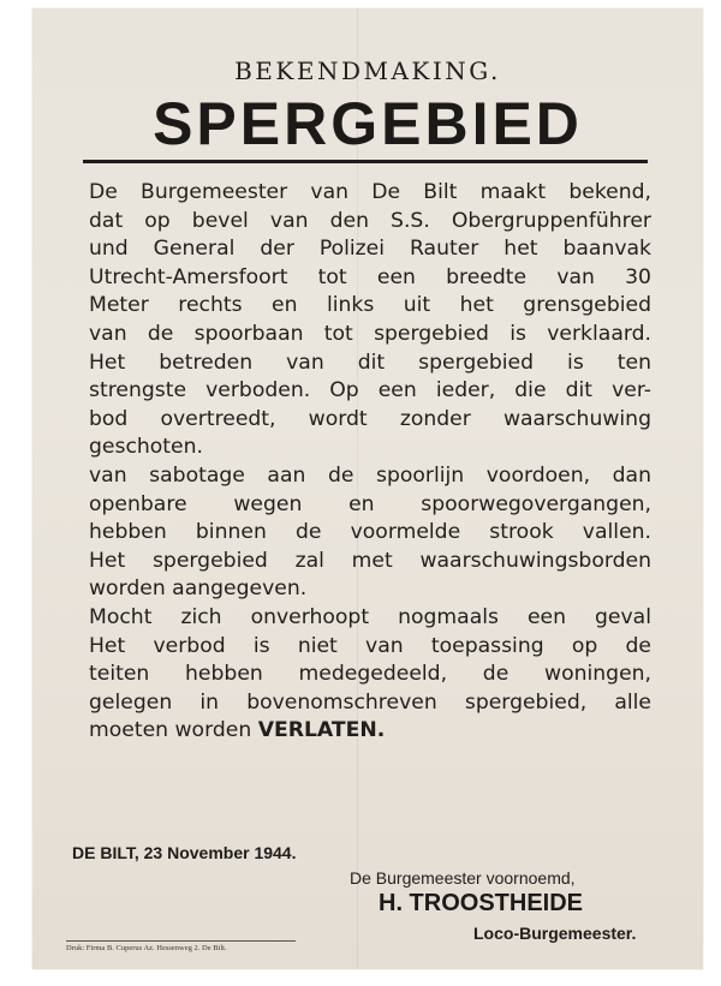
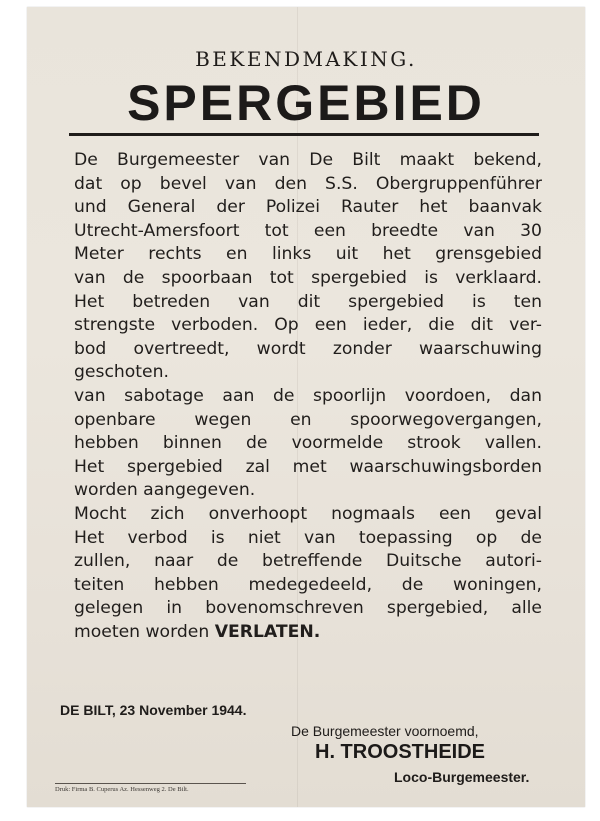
  BEKENDMAKING.
  SPERGEBIED
  De Burgemeester van De Bilt maakt bekend,
  dat op bevel van den S.S. Obergruppenführer
  und General der Polizei Rauter het baanvak
  Utrecht-Amersfoort tot een breedte van 30
  Meter rechts en links uit het grensgebied
  van de spoorbaan tot spergebied is verklaard.
  Het betreden van dit spergebied is ten
  strengste verboden. Op een ieder, die dit ver-
  bod overtreedt, wordt zonder waarschuwing
  geschoten.
  van sabotage aan de spoorlijn voordoen, dan
  openbare wegen en spoorwegovergangen,
  hebben binnen de voormelde strook vallen.
  Het spergebied zal met waarschuwingsborden
  worden aangegeven.
  Mocht zich onverhoopt nogmaals een geval
  Het verbod is niet van toepassing op de
+ zullen, naar de betreffende Duitsche autori-
  teiten hebben medegedeeld, de woningen,
  gelegen in bovenomschreven spergebied, alle
  moeten worden VERLATEN.
  DE BILT, 23 November 1944.
  De Burgemeester voornoemd,
  H. TROOSTHEIDE
  Loco-Burgemeester.
